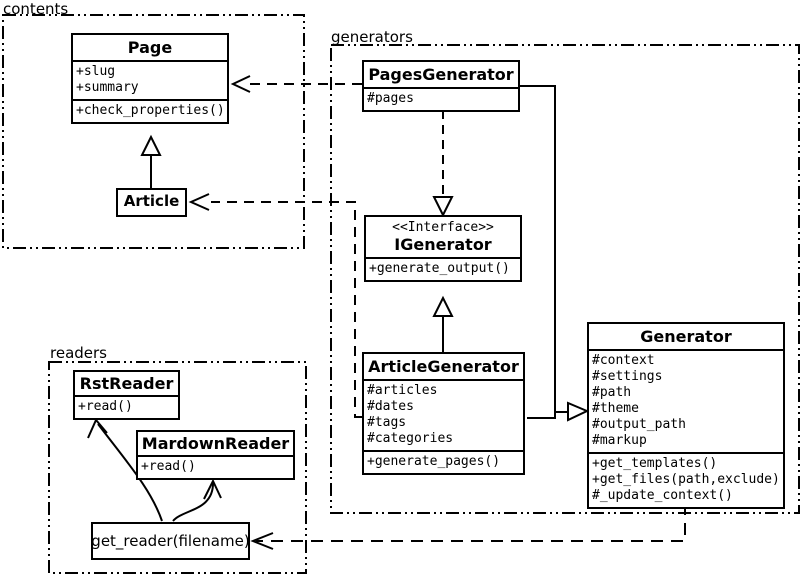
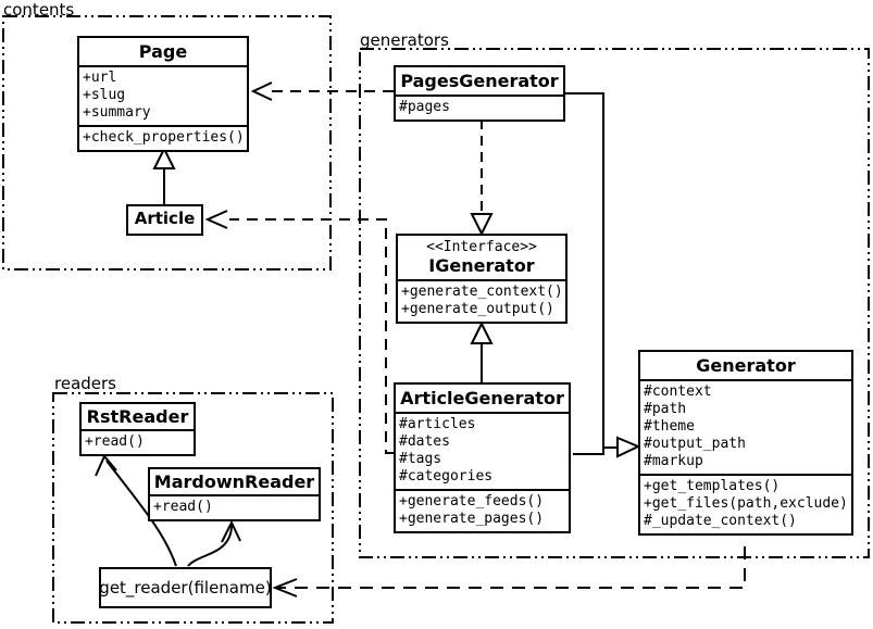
  contents
  generators
  readers
  Page
+ +url
  +slug
  +summary
  +check_properties()
  Article
  PagesGenerator
  #pages
  <<Interface>>
  IGenerator
+ +generate_context()
  +generate_output()
  ArticleGenerator
  #articles
  #dates
  #tags
  #categories
+ +generate_feeds()
  +generate_pages()
  Generator
  #context
- #settings
  #path
  #theme
  #output_path
  #markup
  +get_templates()
  +get_files(path,exclude)
  #_update_context()
  RstReader
  +read()
  MardownReader
  +read()
  get_reader(filename)
